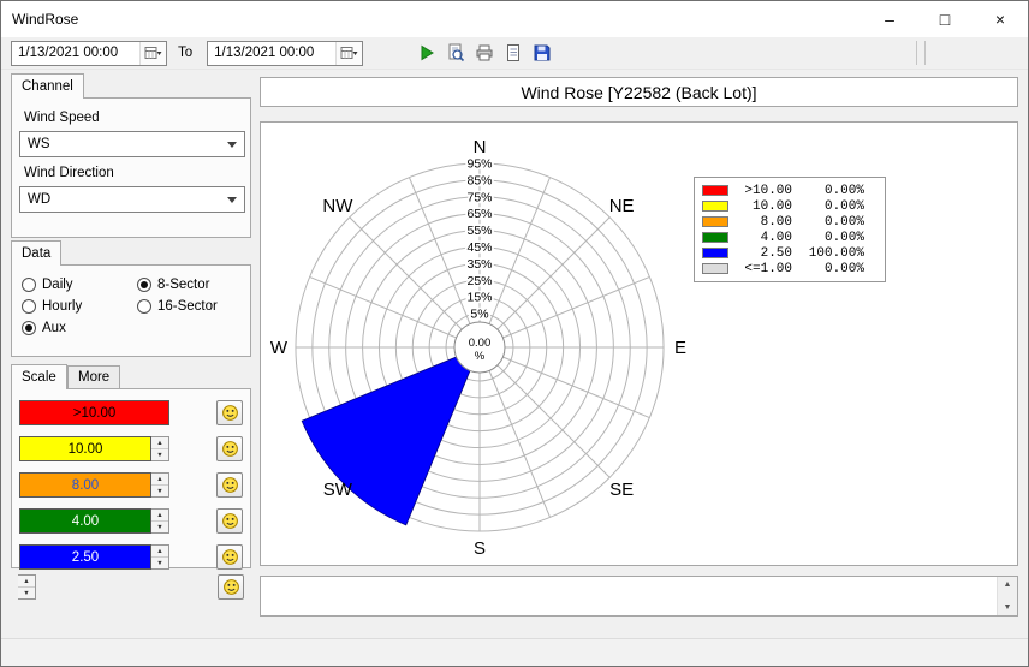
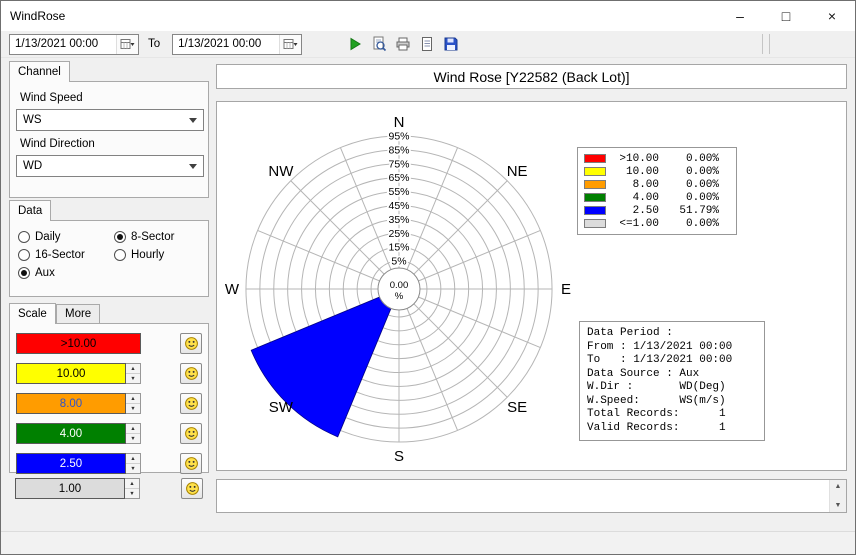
  WindRose
  –
  □
  ×
  1/13/2021 00:00
  To
  1/13/2021 00:00
  Channel
  Wind Speed
  WS
  Wind Direction
  WD
  Data
  Daily
- Hourly
+ 16-Sector
  Aux
  8-Sector
- 16-Sector
+ Hourly
  Scale
  More
  >10.00
  10.00
  8.00
  4.00
  2.50
+ 1.00
  Wind Rose [Y22582 (Back Lot)]
  5%
  15%
  25%
  35%
  45%
  55%
  65%
  75%
  85%
  95%
  N
  NE
  E
  SE
  S
  SW
  W
  NW
  0.00
  %
  >10.00
  0.00%
  10.00
  0.00%
  8.00
  0.00%
  4.00
  0.00%
  2.50
- 100.00%
+ 51.79%
  <=1.00
  0.00%
+ Data Period :
+ From : 1/13/2021 00:00
+ To : 1/13/2021 00:00
+ Data Source : Aux
+ W.Dir : WD(Deg)
+ W.Speed: WS(m/s)
+ Total Records: 1
+ Valid Records: 1
